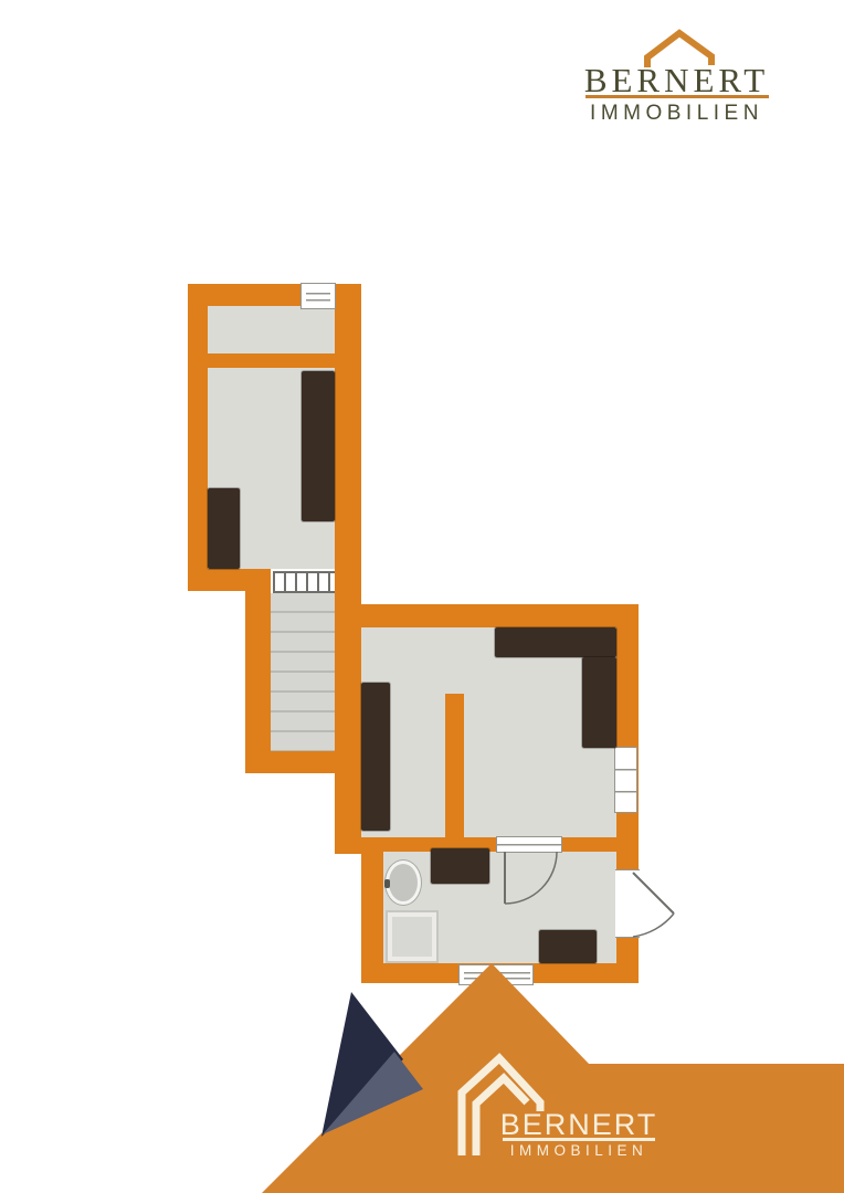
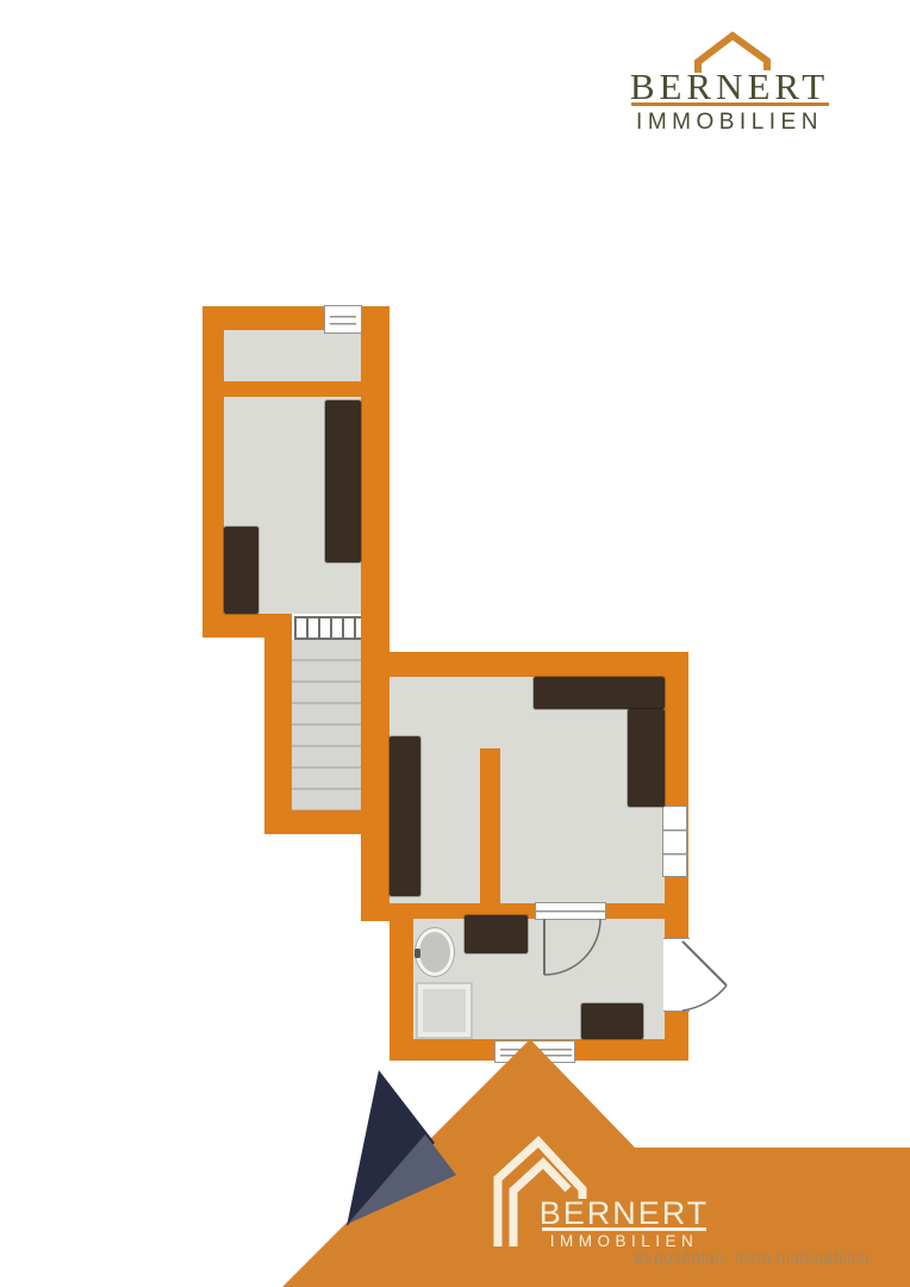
  BERNERT
  IMMOBILIEN
  BERNERT
  IMMOBILIEN
+ Exposéplan, nicht maßstäblich
